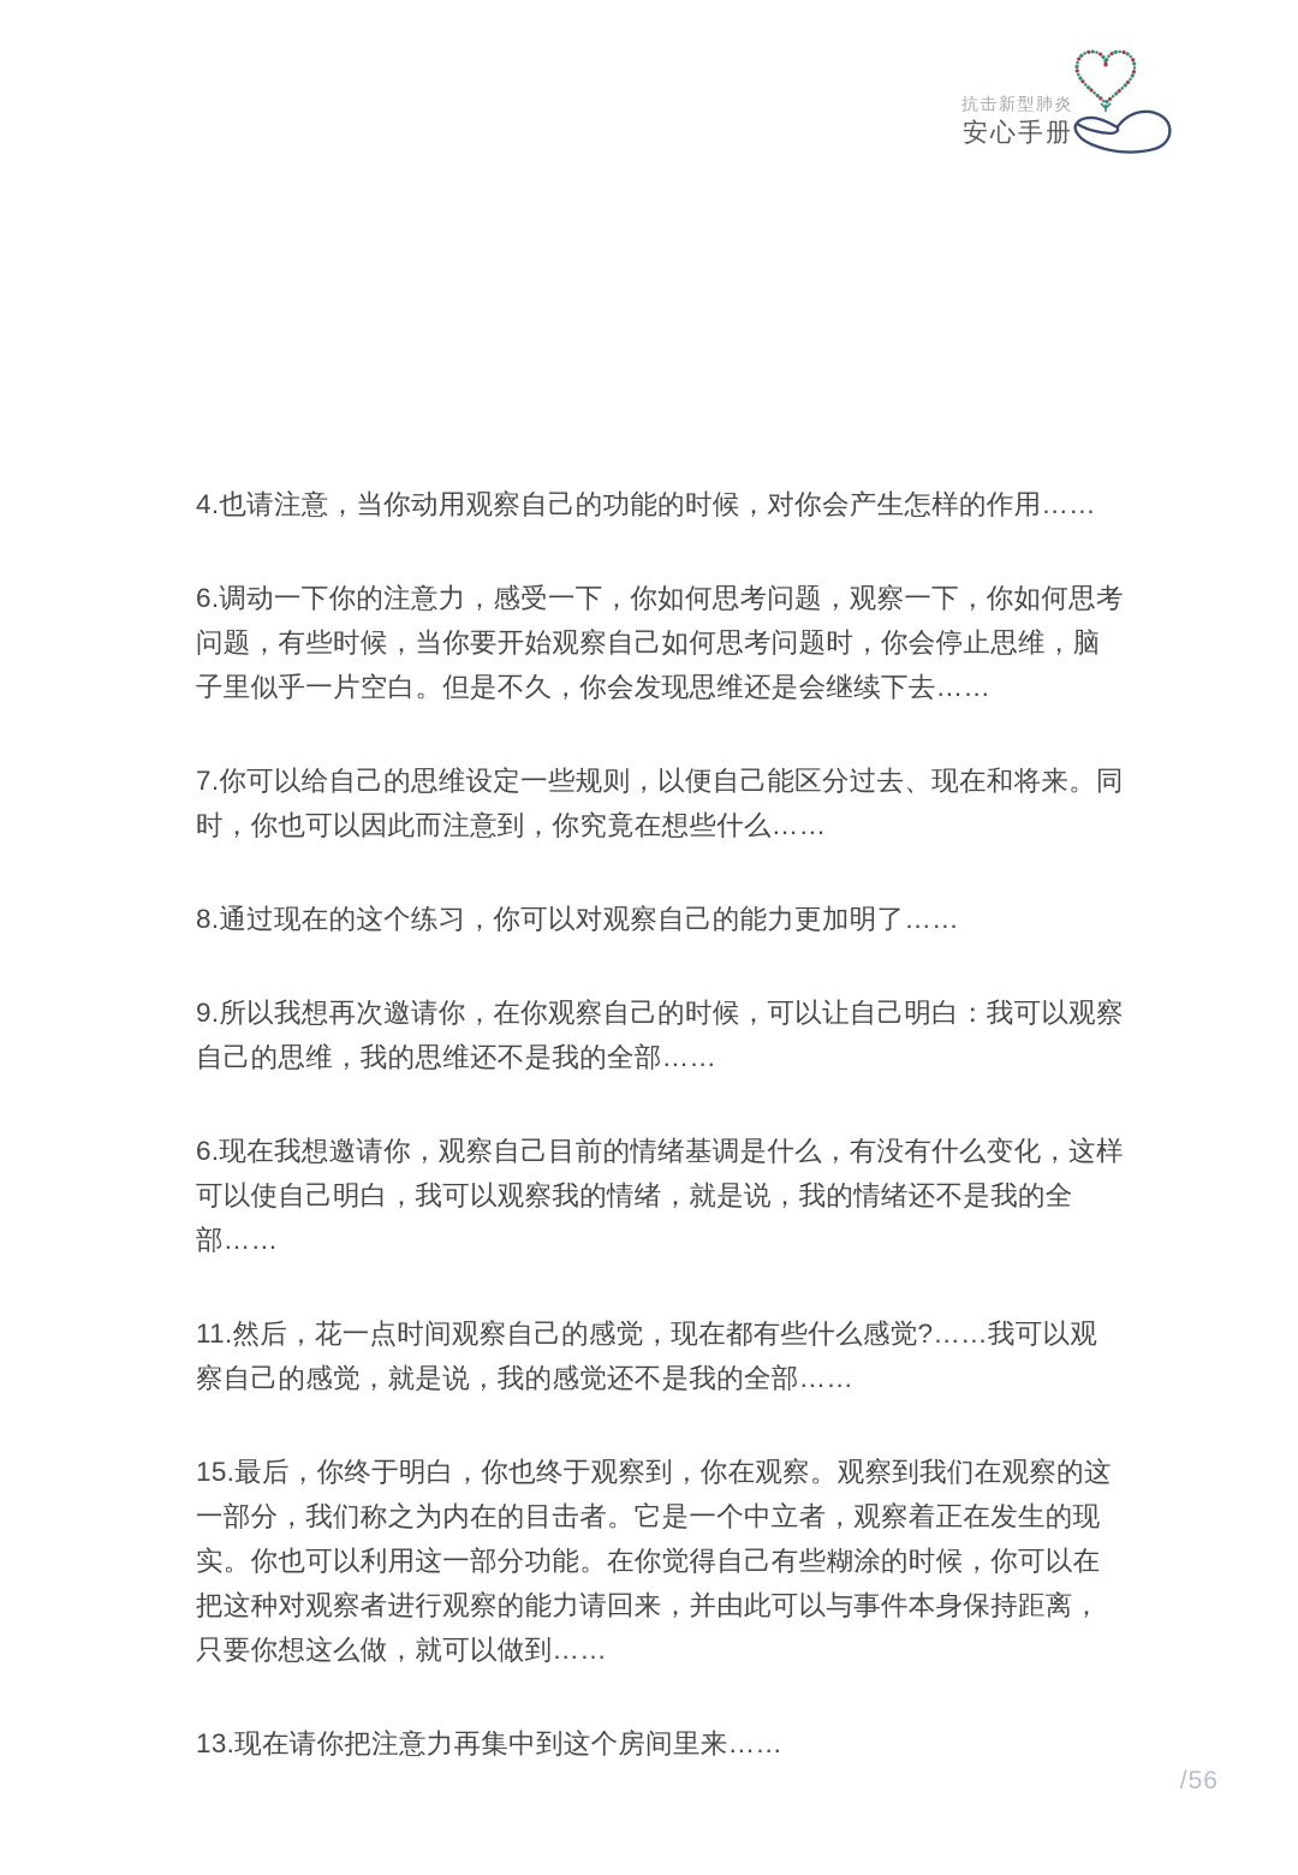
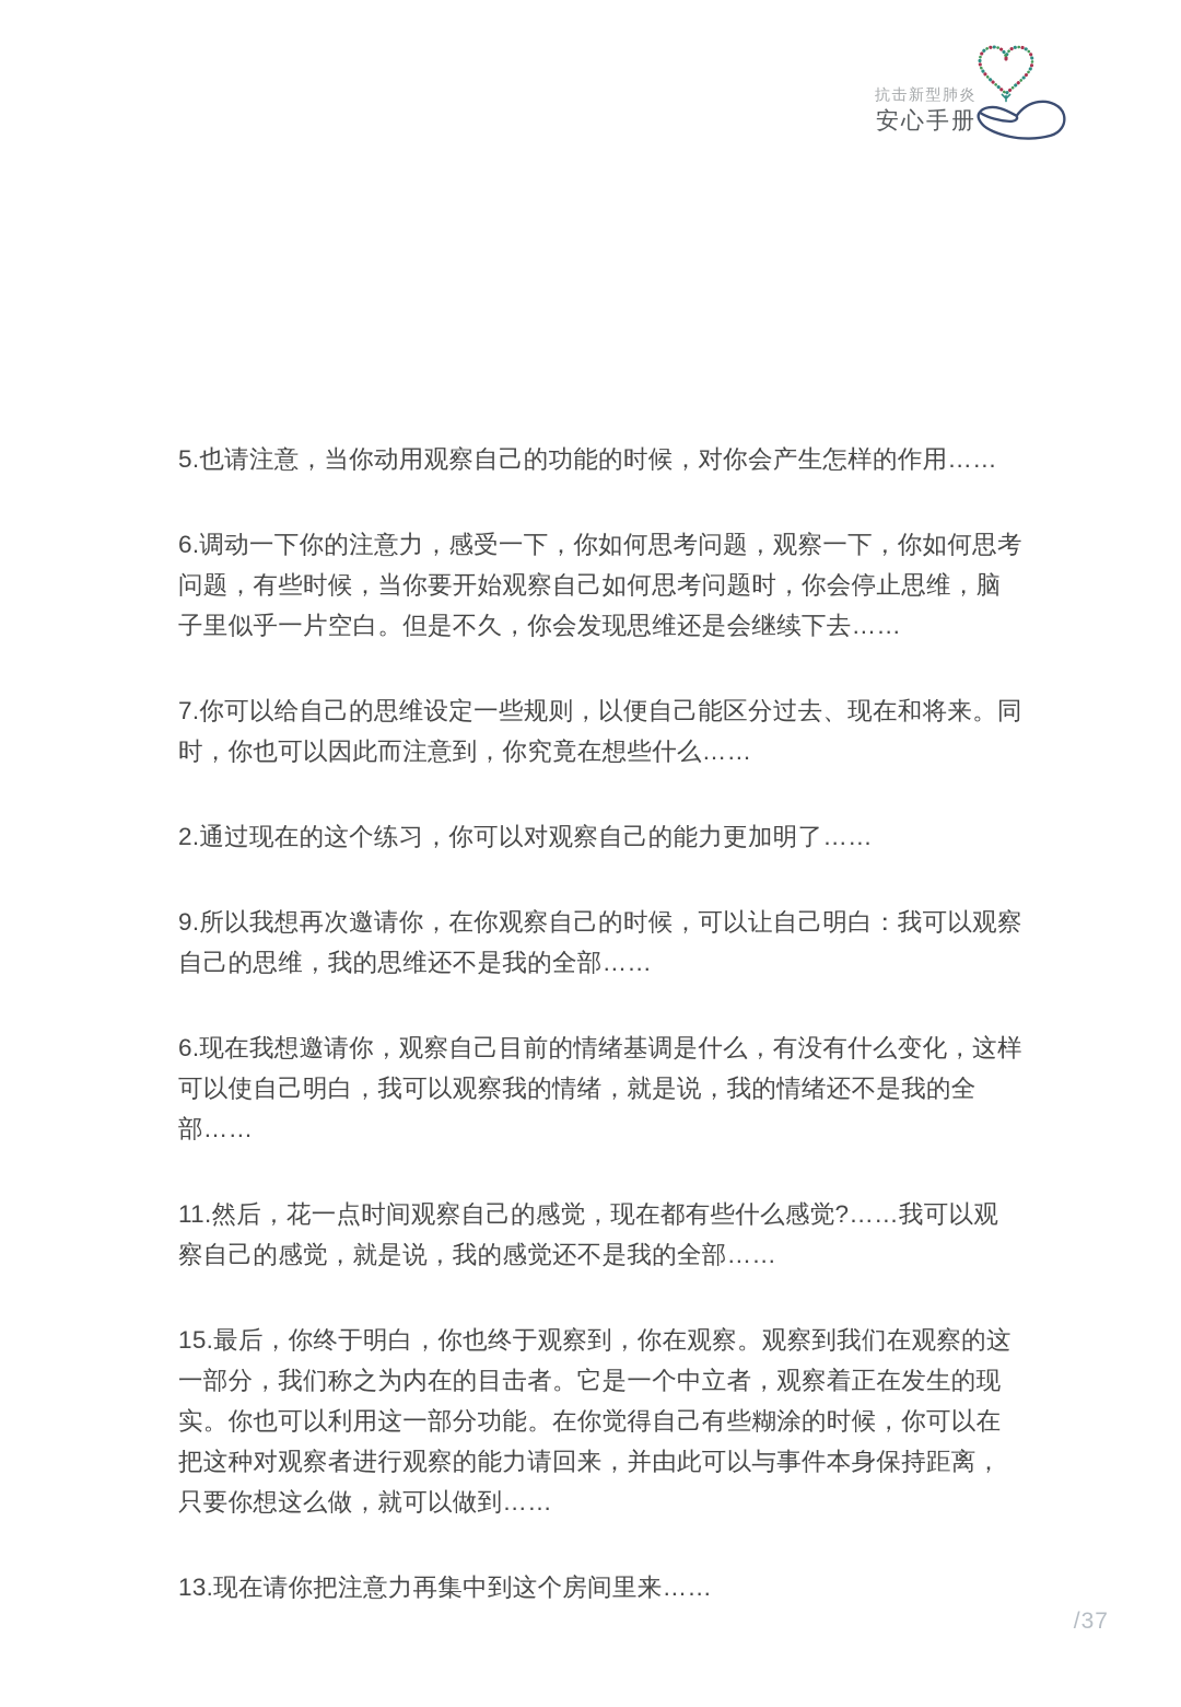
  抗击新型肺炎
  安心手册
- 4.也请注意，当你动用观察自己的功能的时候，对你会产生怎样的作用……
+ 5.也请注意，当你动用观察自己的功能的时候，对你会产生怎样的作用……
  6.调动一下你的注意力，感受一下，你如何思考问题，观察一下，你如何思考问题，有些时候，当你要开始观察自己如何思考问题时，你会停止思维，脑子里似乎一片空白。但是不久，你会发现思维还是会继续下去……
  7.你可以给自己的思维设定一些规则，以便自己能区分过去、现在和将来。同时，你也可以因此而注意到，你究竟在想些什么……
- 8.通过现在的这个练习，你可以对观察自己的能力更加明了……
+ 2.通过现在的这个练习，你可以对观察自己的能力更加明了……
  9.所以我想再次邀请你，在你观察自己的时候，可以让自己明白：我可以观察自己的思维，我的思维还不是我的全部……
  6.现在我想邀请你，观察自己目前的情绪基调是什么，有没有什么变化，这样可以使自己明白，我可以观察我的情绪，就是说，我的情绪还不是我的全部……
  11.然后，花一点时间观察自己的感觉，现在都有些什么感觉?……我可以观察自己的感觉，就是说，我的感觉还不是我的全部……
  15.最后，你终于明白，你也终于观察到，你在观察。观察到我们在观察的这一部分，我们称之为内在的目击者。它是一个中立者，观察着正在发生的现实。你也可以利用这一部分功能。在你觉得自己有些糊涂的时候，你可以在把这种对观察者进行观察的能力请回来，并由此可以与事件本身保持距离，只要你想这么做，就可以做到……
  13.现在请你把注意力再集中到这个房间里来……
- /56
+ /37
